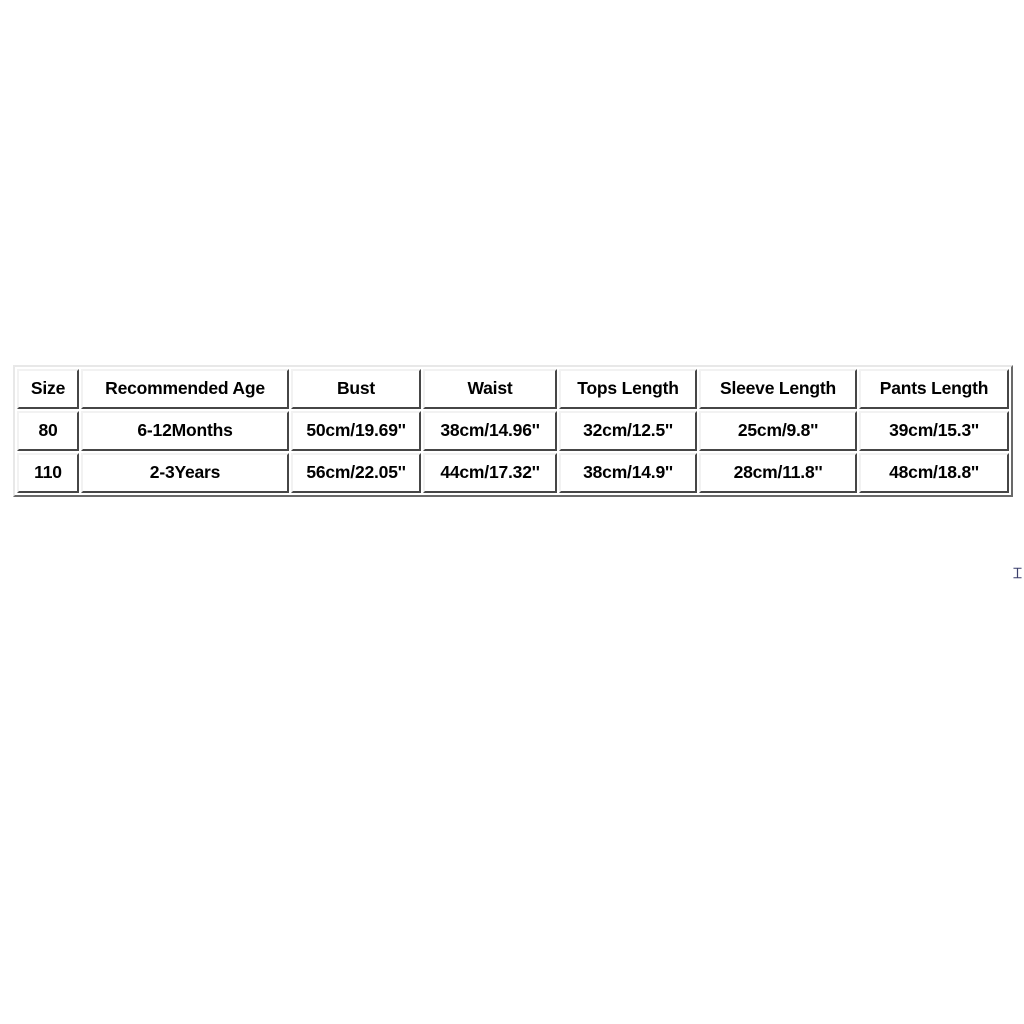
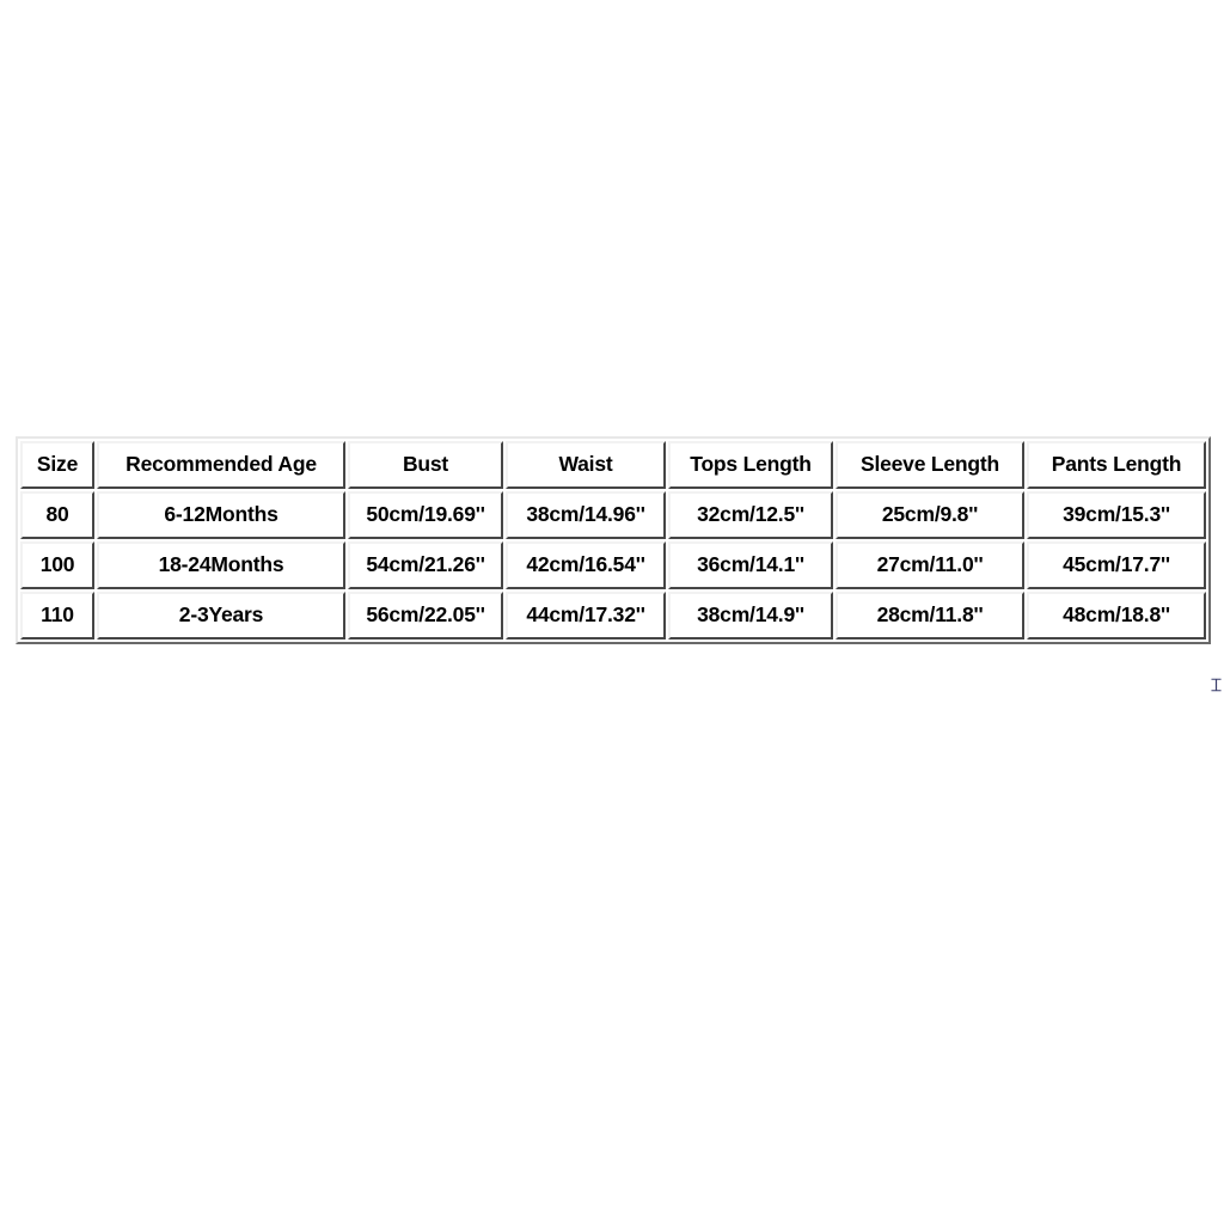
  Size	Recommended Age	Bust	Waist	Tops Length	Sleeve Length	Pants Length
  80	6-12Months	50cm/19.69''	38cm/14.96''	32cm/12.5''	25cm/9.8''	39cm/15.3''
+ 100	18-24Months	54cm/21.26''	42cm/16.54''	36cm/14.1''	27cm/11.0''	45cm/17.7''
  110	2-3Years	56cm/22.05''	44cm/17.32''	38cm/14.9''	28cm/11.8''	48cm/18.8''
  ⌶
